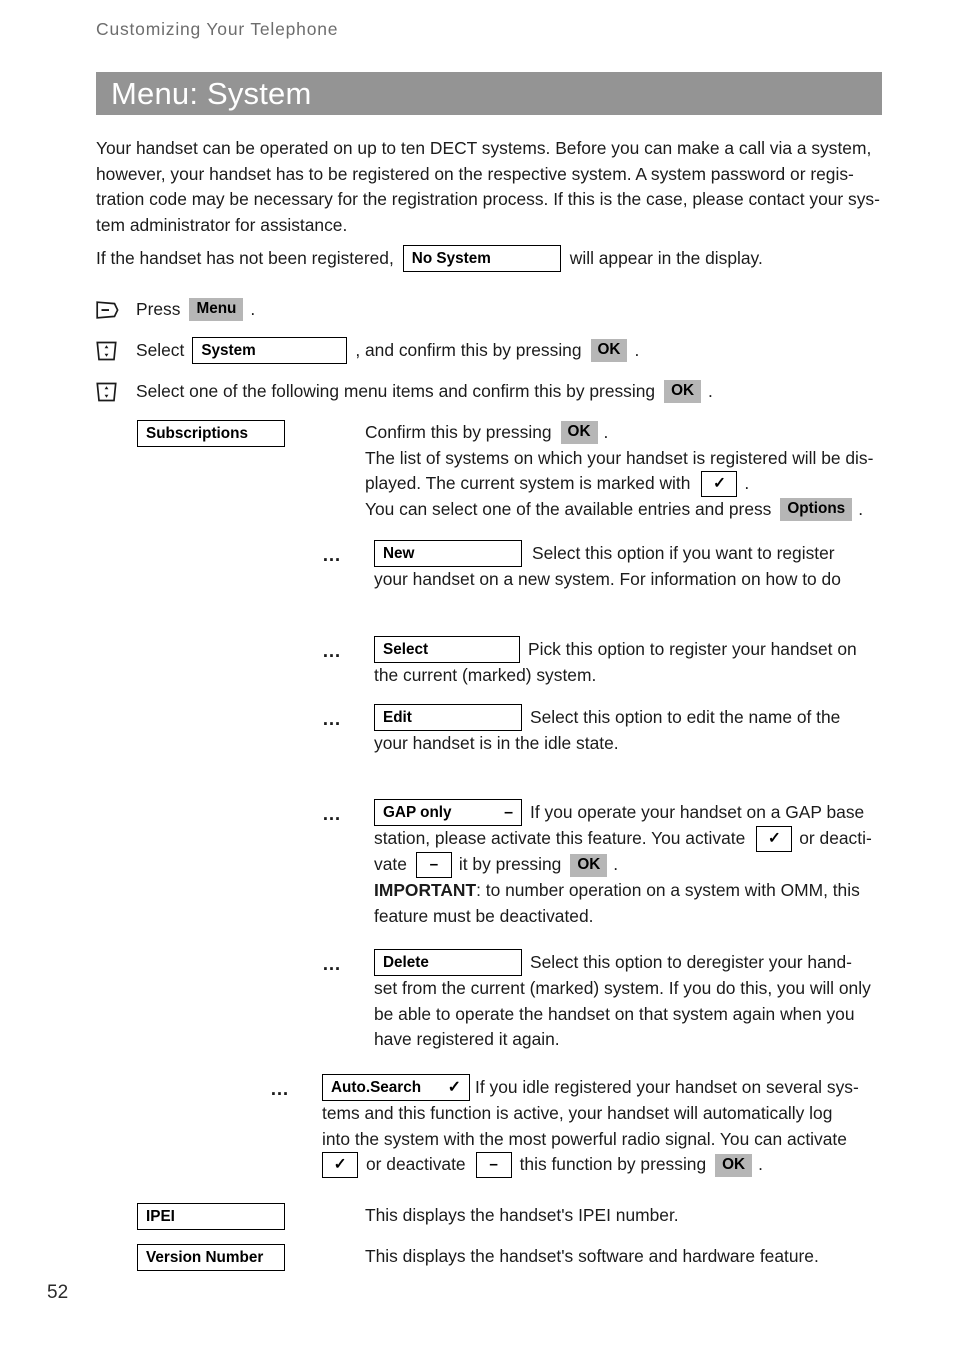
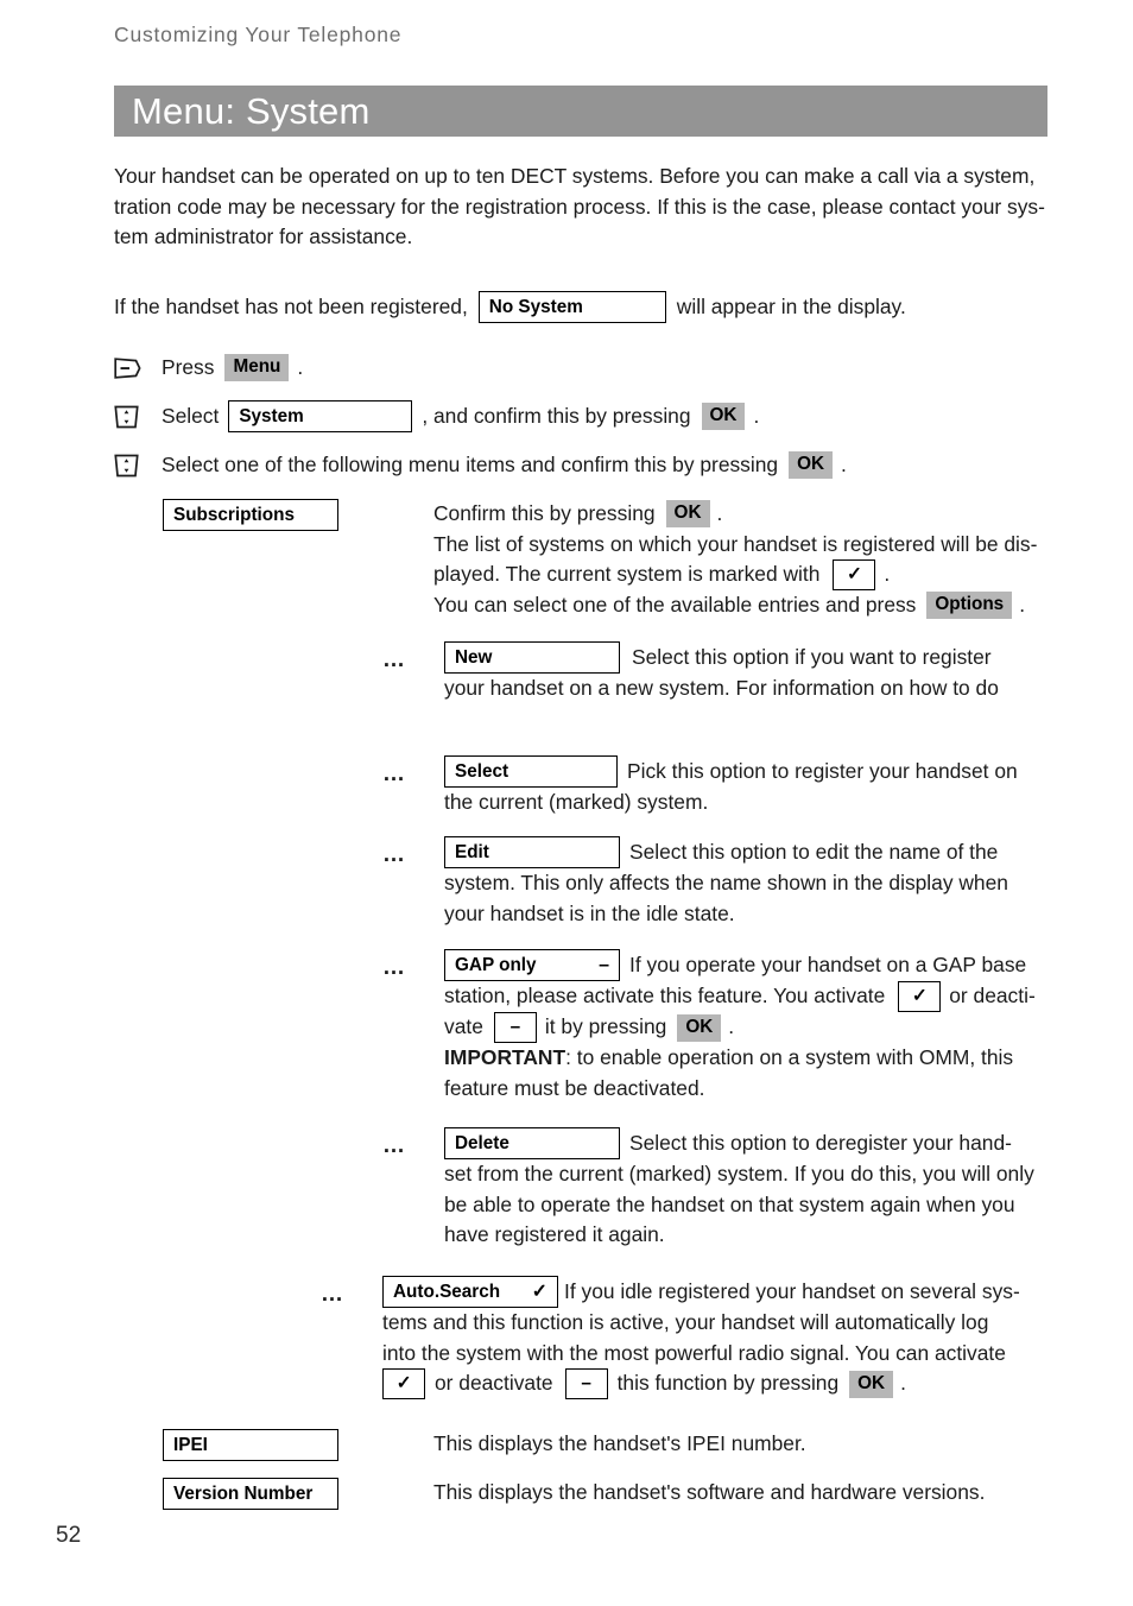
  Customizing Your Telephone
  Menu: System
  Your handset can be operated on up to ten DECT systems. Before you can make a call via a system,
- however, your handset has to be registered on the respective system. A system password or regis-
  tration code may be necessary for the registration process. If this is the case, please contact your sys-
  tem administrator for assistance.
  If the handset has not been registered,
  No System
  will appear in the display.
  Press
  Menu
  .
  Select
  System
  , and confirm this by pressing
  OK
  .
  Select one of the following menu items and confirm this by pressing
  OK
  .
  Subscriptions
  Confirm this by pressing
  OK
  .
  The list of systems on which your handset is registered will be dis-
  played. The current system is marked with
  ✓
  .
  You can select one of the available entries and press
  Options
  .
  …
  New
  Select this option if you want to register
  your handset on a new system. For information on how to do
  …
  Select
  Pick this option to register your handset on
  the current (marked) system.
  …
  Edit
  Select this option to edit the name of the
+ system. This only affects the name shown in the display when
  your handset is in the idle state.
  …
  GAP only
  –
  If you operate your handset on a GAP base
  station, please activate this feature. You activate
  ✓
  or deacti-
  vate
  –
  it by pressing
  OK
  .
- IMPORTANT: to number operation on a system with OMM, this
+ IMPORTANT: to enable operation on a system with OMM, this
  feature must be deactivated.
  …
  Delete
  Select this option to deregister your hand-
  set from the current (marked) system. If you do this, you will only
  be able to operate the handset on that system again when you
  have registered it again.
  …
  Auto.Search
  ✓
  If you idle registered your handset on several sys-
  tems and this function is active, your handset will automatically log
  into the system with the most powerful radio signal. You can activate
  ✓
  or deactivate
  –
  this function by pressing
  OK
  .
  IPEI
  This displays the handset's IPEI number.
  Version Number
- This displays the handset's software and hardware feature.
+ This displays the handset's software and hardware versions.
  52
